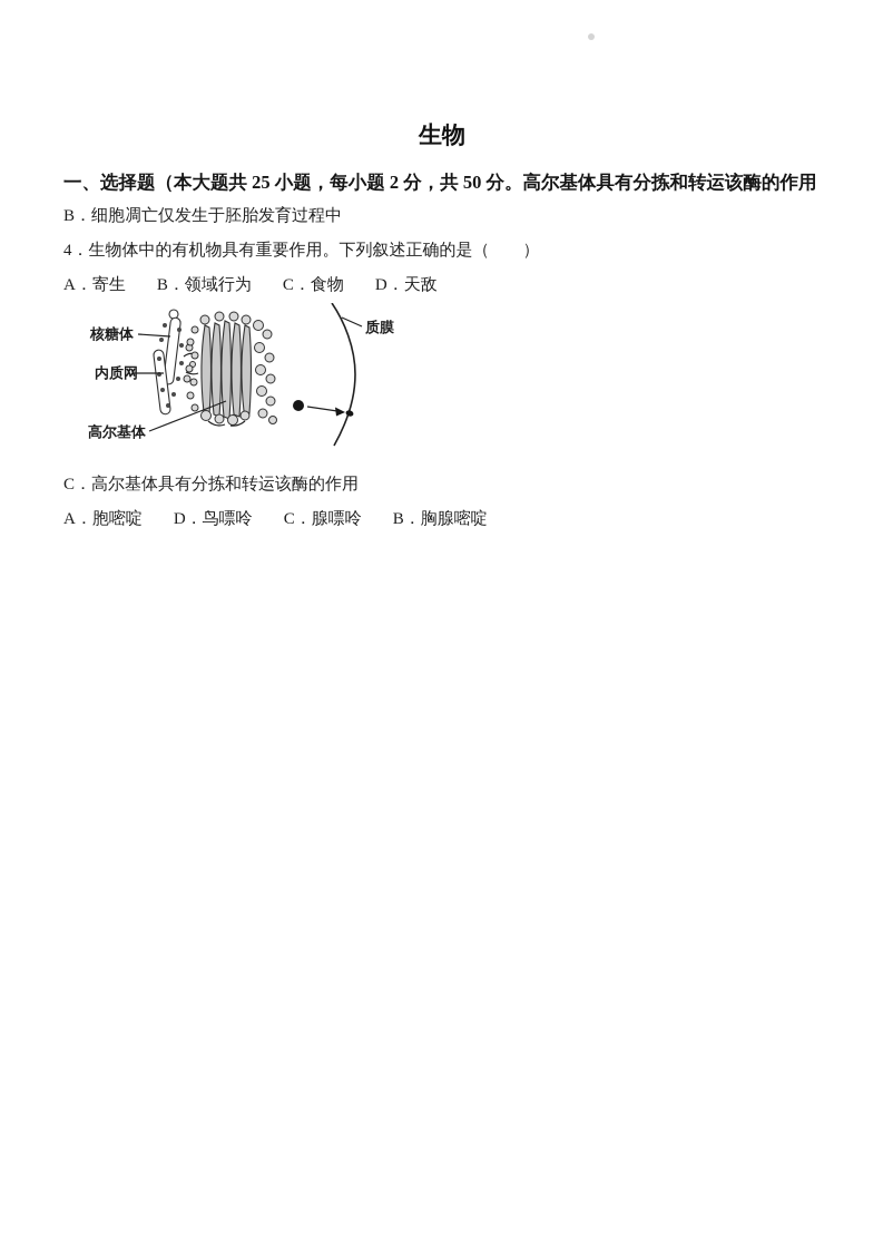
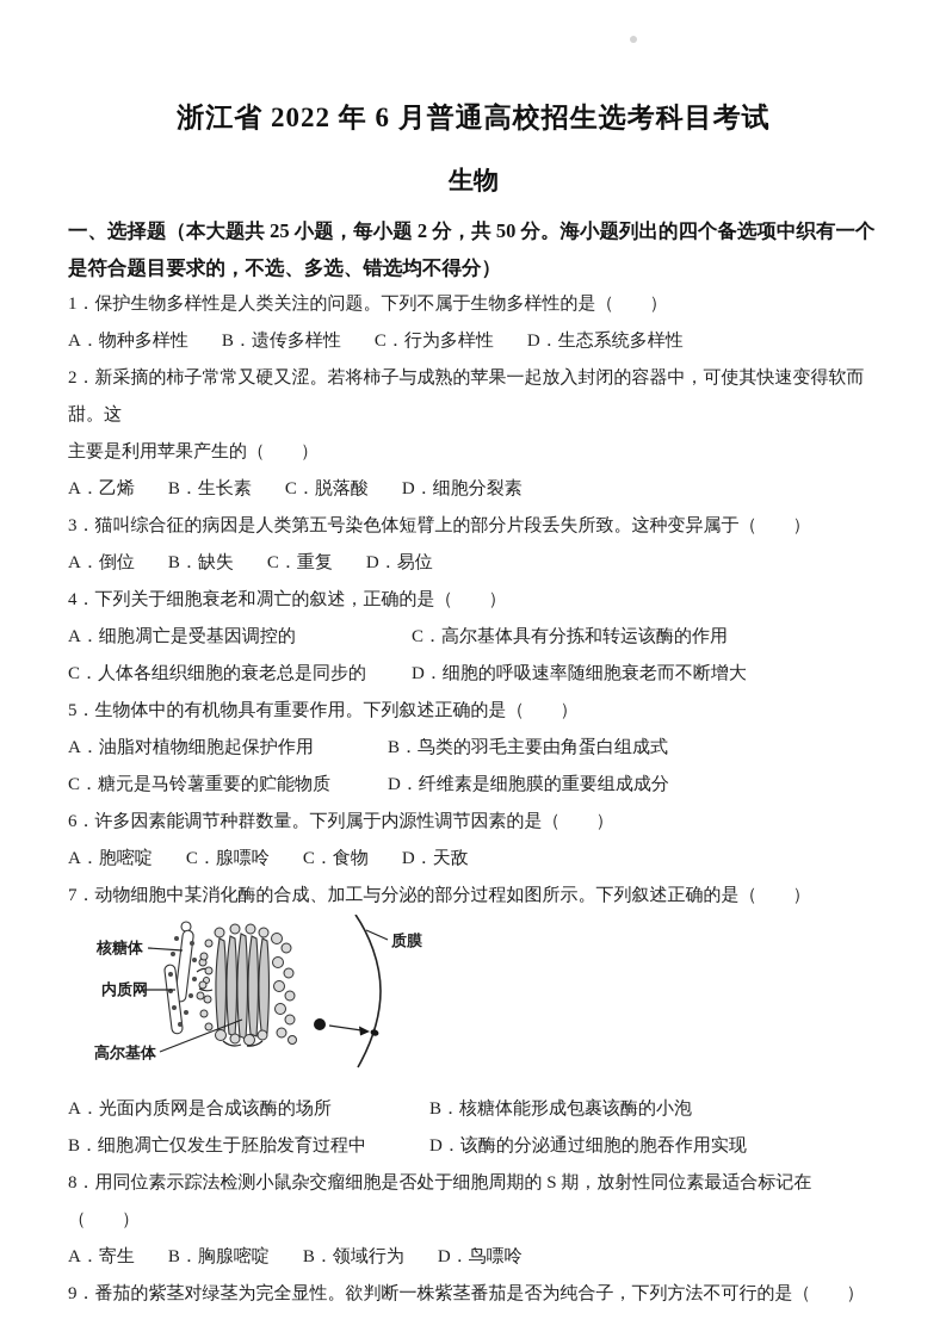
+ 浙江省 2022 年 6 月普通高校招生选考科目考试
  生物
- 一、选择题（本大题共 25 小题，每小题 2 分，共 50 分。高尔基体具有分拣和转运该酶的作用
+ 一、选择题（本大题共 25 小题，每小题 2 分，共 50 分。海小题列出的四个备选项中织有一个
+ 是符合题目要求的，不选、多选、错选均不得分）
+ 1．保护生物多样性是人类关注的问题。下列不属于生物多样性的是（ ）
+ A．物种多样性
+ B．遗传多样性
+ C．行为多样性
+ D．生态系统多样性
+ 2．新采摘的柿子常常又硬又涩。若将柿子与成熟的苹果一起放入封闭的容器中，可使其快速变得软而甜。这
+ 主要是利用苹果产生的（ ）
+ A．乙烯
+ B．生长素
+ C．脱落酸
+ D．细胞分裂素
+ 3．猫叫综合征的病因是人类第五号染色体短臂上的部分片段丢失所致。这种变异属于（ ）
+ A．倒位
+ B．缺失
+ C．重复
+ D．易位
+ 4．下列关于细胞衰老和凋亡的叙述，正确的是（ ）
+ A．细胞凋亡是受基因调控的
- B．细胞凋亡仅发生于胚胎发育过程中
+ C．高尔基体具有分拣和转运该酶的作用
+ C．人体各组织细胞的衰老总是同步的
+ D．细胞的呼吸速率随细胞衰老而不断增大
- 4．生物体中的有机物具有重要作用。下列叙述正确的是（ ）
+ 5．生物体中的有机物具有重要作用。下列叙述正确的是（ ）
+ A．油脂对植物细胞起保护作用
+ B．鸟类的羽毛主要由角蛋白组成式
+ C．糖元是马铃薯重要的贮能物质
+ D．纤维素是细胞膜的重要组成成分
+ 6．许多因素能调节种群数量。下列属于内源性调节因素的是（ ）
- A．寄生
+ A．胞嘧啶
- B．领域行为
+ C．腺嘌呤
  C．食物
  D．天敌
+ 7．动物细胞中某消化酶的合成、加工与分泌的部分过程如图所示。下列叙述正确的是（ ）
  核糖体
  内质网
  高尔基体
  质膜
+ A．光面内质网是合成该酶的场所
+ B．核糖体能形成包裹该酶的小泡
- C．高尔基体具有分拣和转运该酶的作用
+ B．细胞凋亡仅发生于胚胎发育过程中
+ D．该酶的分泌通过细胞的胞吞作用实现
+ 8．用同位素示踪法检测小鼠杂交瘤细胞是否处于细胞周期的 S 期，放射性同位素最适合标记在（ ）
- A．胞嘧啶
+ A．寄生
- D．鸟嘌呤
+ B．胸腺嘧啶
- C．腺嘌呤
+ B．领域行为
- B．胸腺嘧啶
+ D．鸟嘌呤
+ 9．番茄的紫茎对绿茎为完全显性。欲判断一株紫茎番茄是否为纯合子，下列方法不可行的是（ ）
